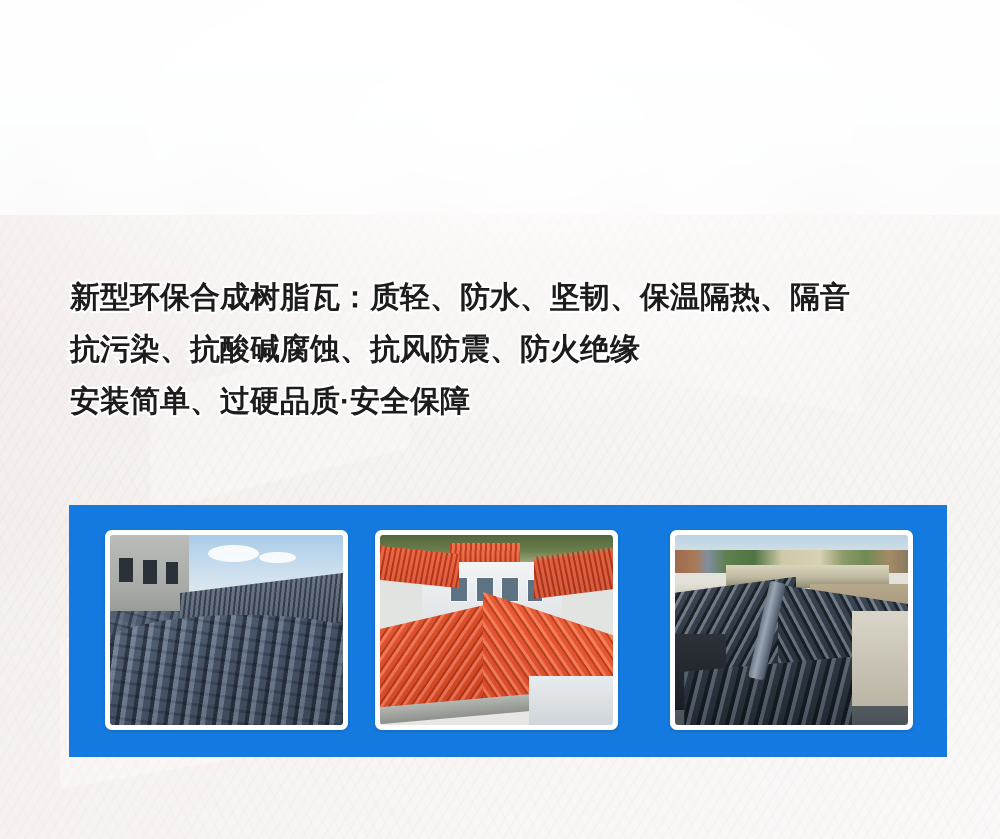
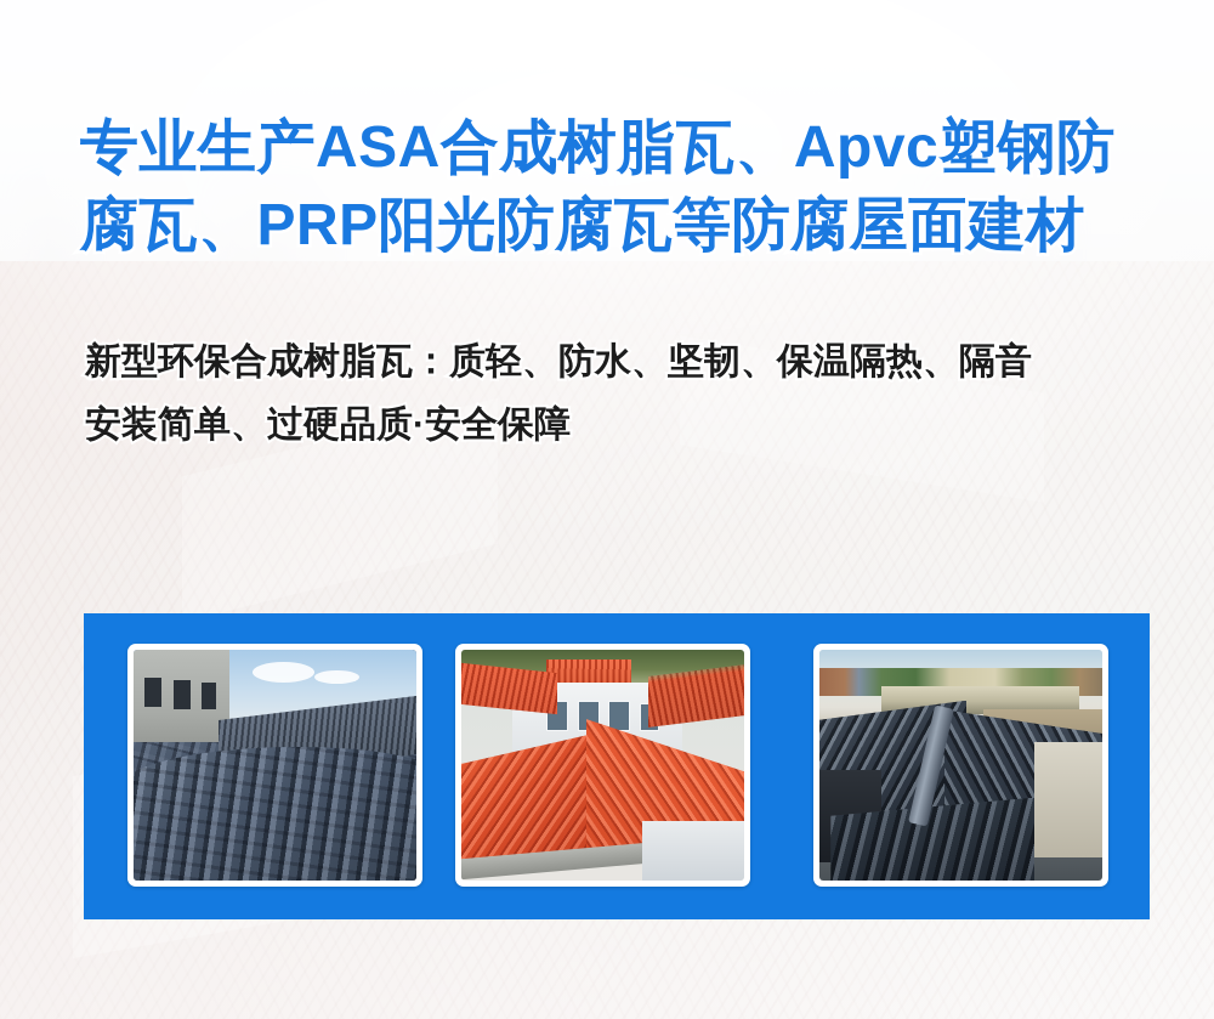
+ 专业生产ASA合成树脂瓦、Apvc塑钢防
+ 腐瓦、PRP阳光防腐瓦等防腐屋面建材
  新型环保合成树脂瓦：质轻、防水、坚韧、保温隔热、隔音
- 抗污染、抗酸碱腐蚀、抗风防震、防火绝缘
  安装简单、过硬品质·安全保障
